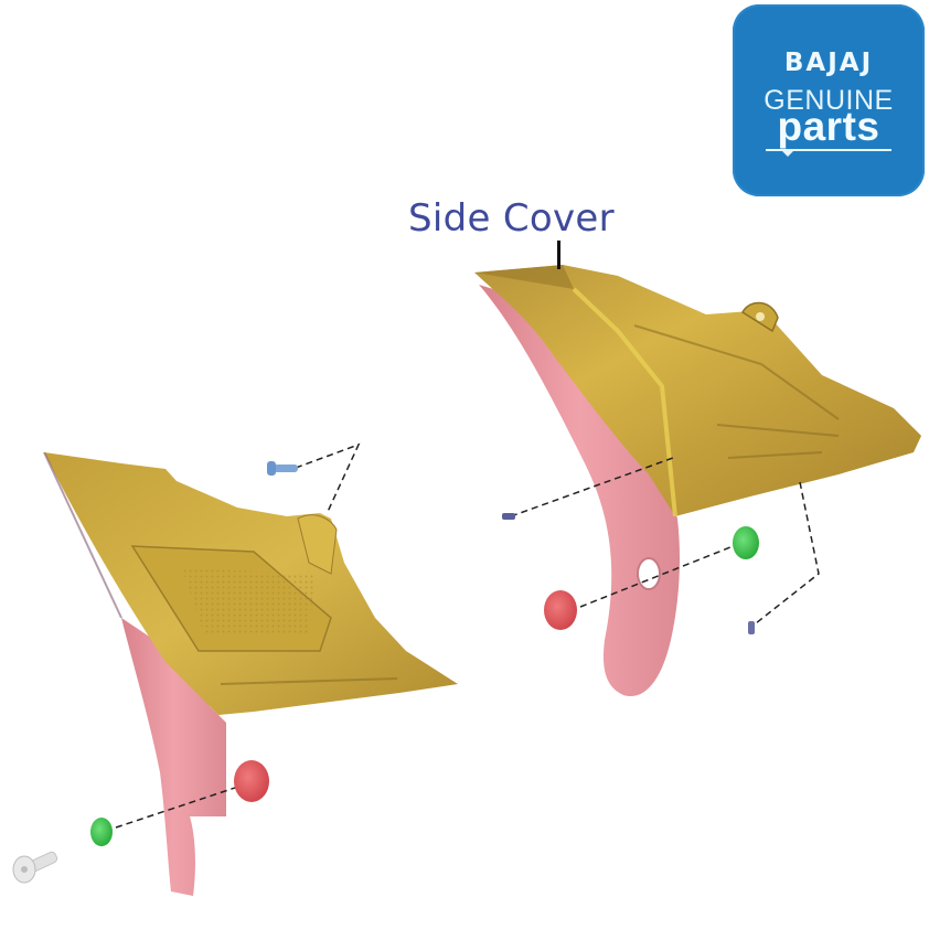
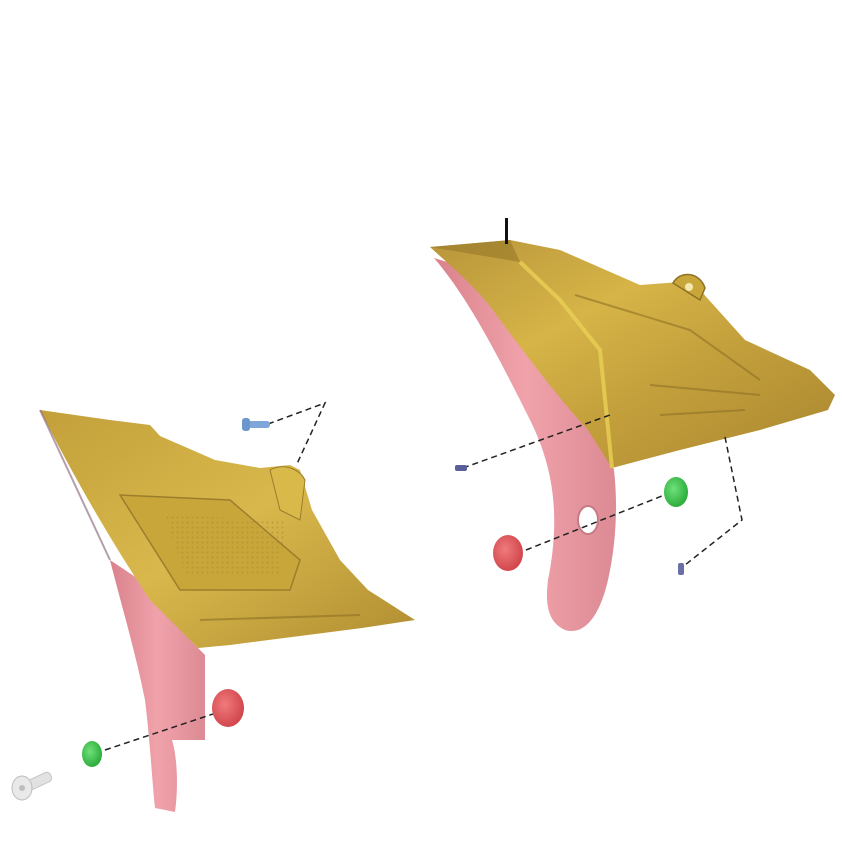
- Side Cover
- BAJAJ
- GENUINE
- parts
